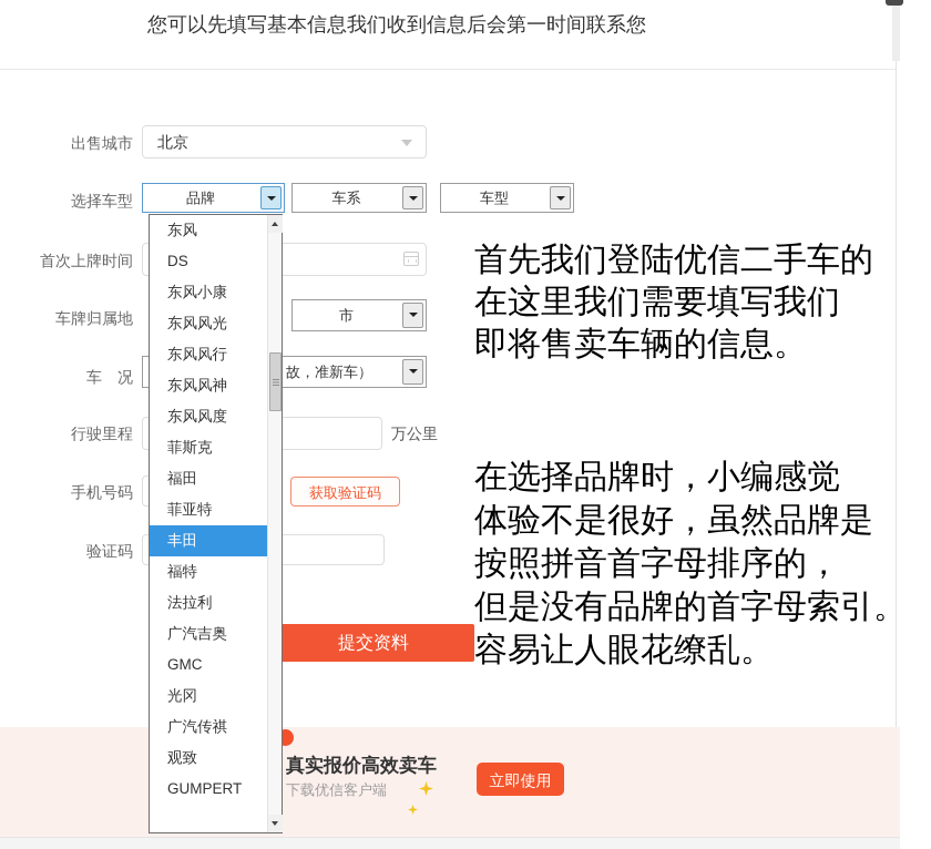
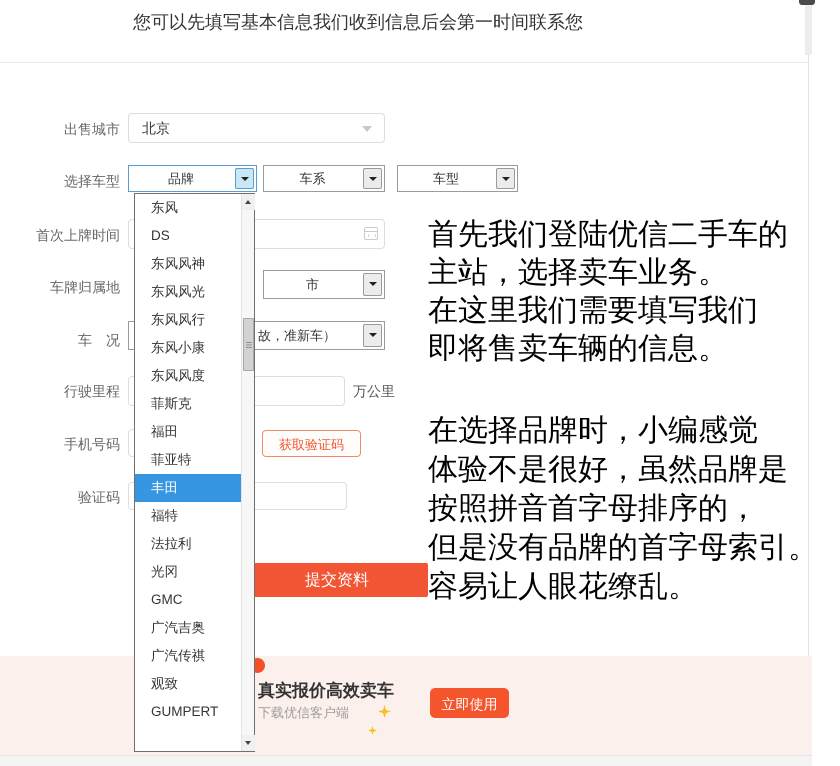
  您可以先填写基本信息我们收到信息后会第一时间联系您
  出售城市
  北京
  选择车型
  品牌
  车系
  车型
  首次上牌时间
  车牌归属地
  市
  车 况
  故，准新车）
  行驶里程
  万公里
  手机号码
  获取验证码
  验证码
  提交资料
  东风
  DS
- 东风小康
+ 东风风神
  东风风光
  东风风行
- 东风风神
+ 东风小康
  东风风度
  菲斯克
  福田
  菲亚特
  丰田
  福特
  法拉利
- 广汽吉奥
+ 光冈
  GMC
- 光冈
+ 广汽吉奥
  广汽传祺
  观致
  GUMPERT
  首先我们登陆优信二手车的
+ 主站，选择卖车业务。
  在这里我们需要填写我们
  即将售卖车辆的信息。
  在选择品牌时，小编感觉
  体验不是很好，虽然品牌是
  按照拼音首字母排序的，
  但是没有品牌的首字母索引。
  容易让人眼花缭乱。
  真实报价高效卖车
  下载优信客户端
  立即使用
